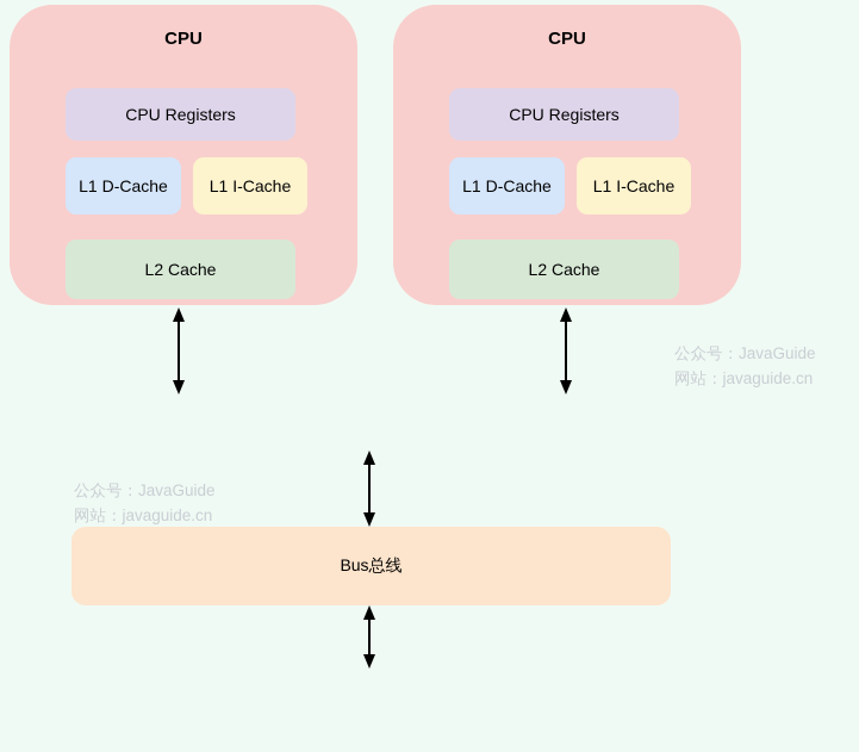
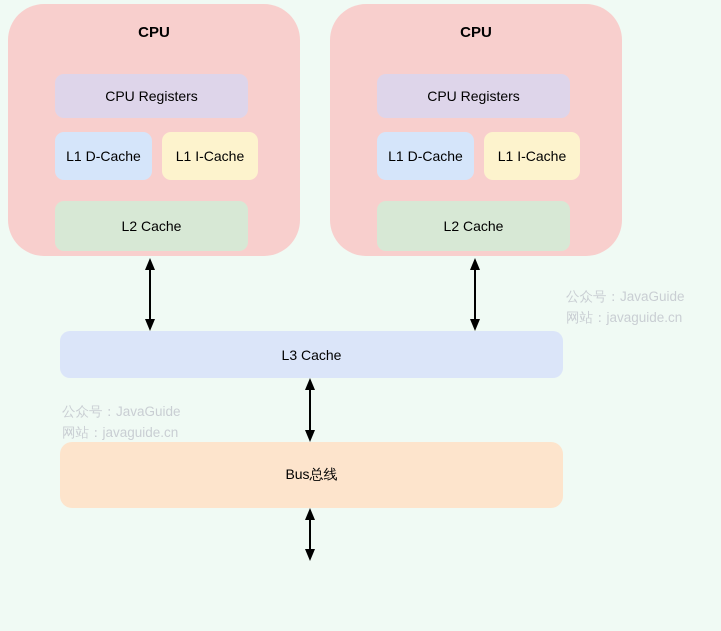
  CPU
  CPU Registers
  L1 D-Cache
  L1 I-Cache
  L2 Cache
  CPU
  CPU Registers
  L1 D-Cache
  L1 I-Cache
  L2 Cache
  公众号：JavaGuide
  网站：javaguide.cn
+ L3 Cache
  公众号：JavaGuide
  网站：javaguide.cn
  Bus总线
